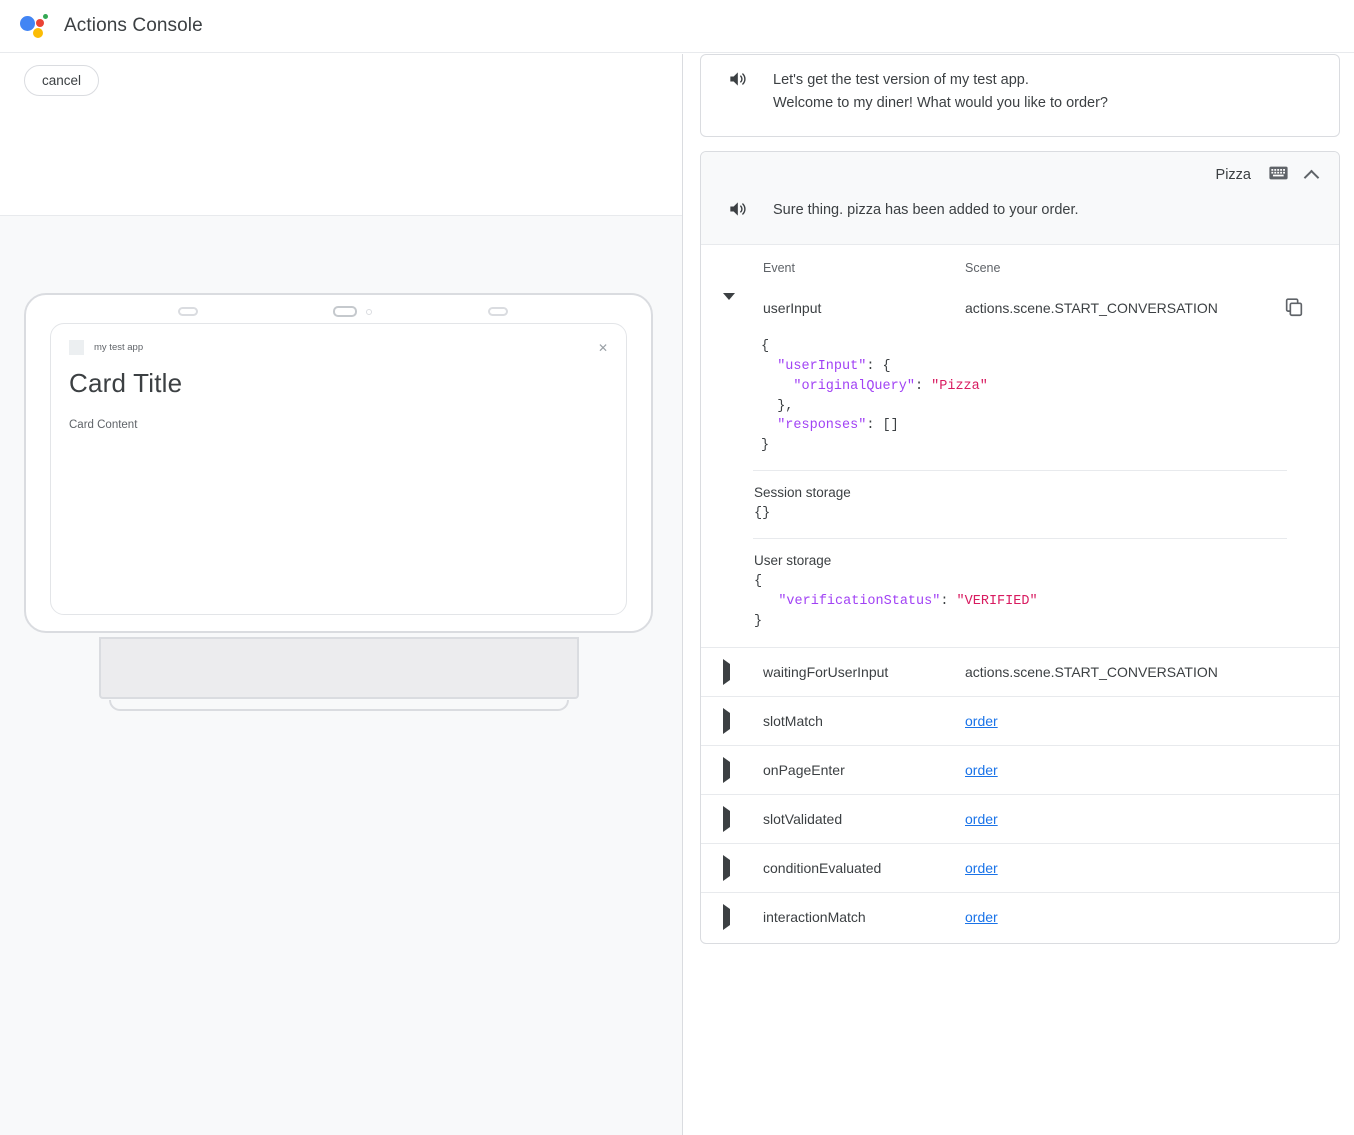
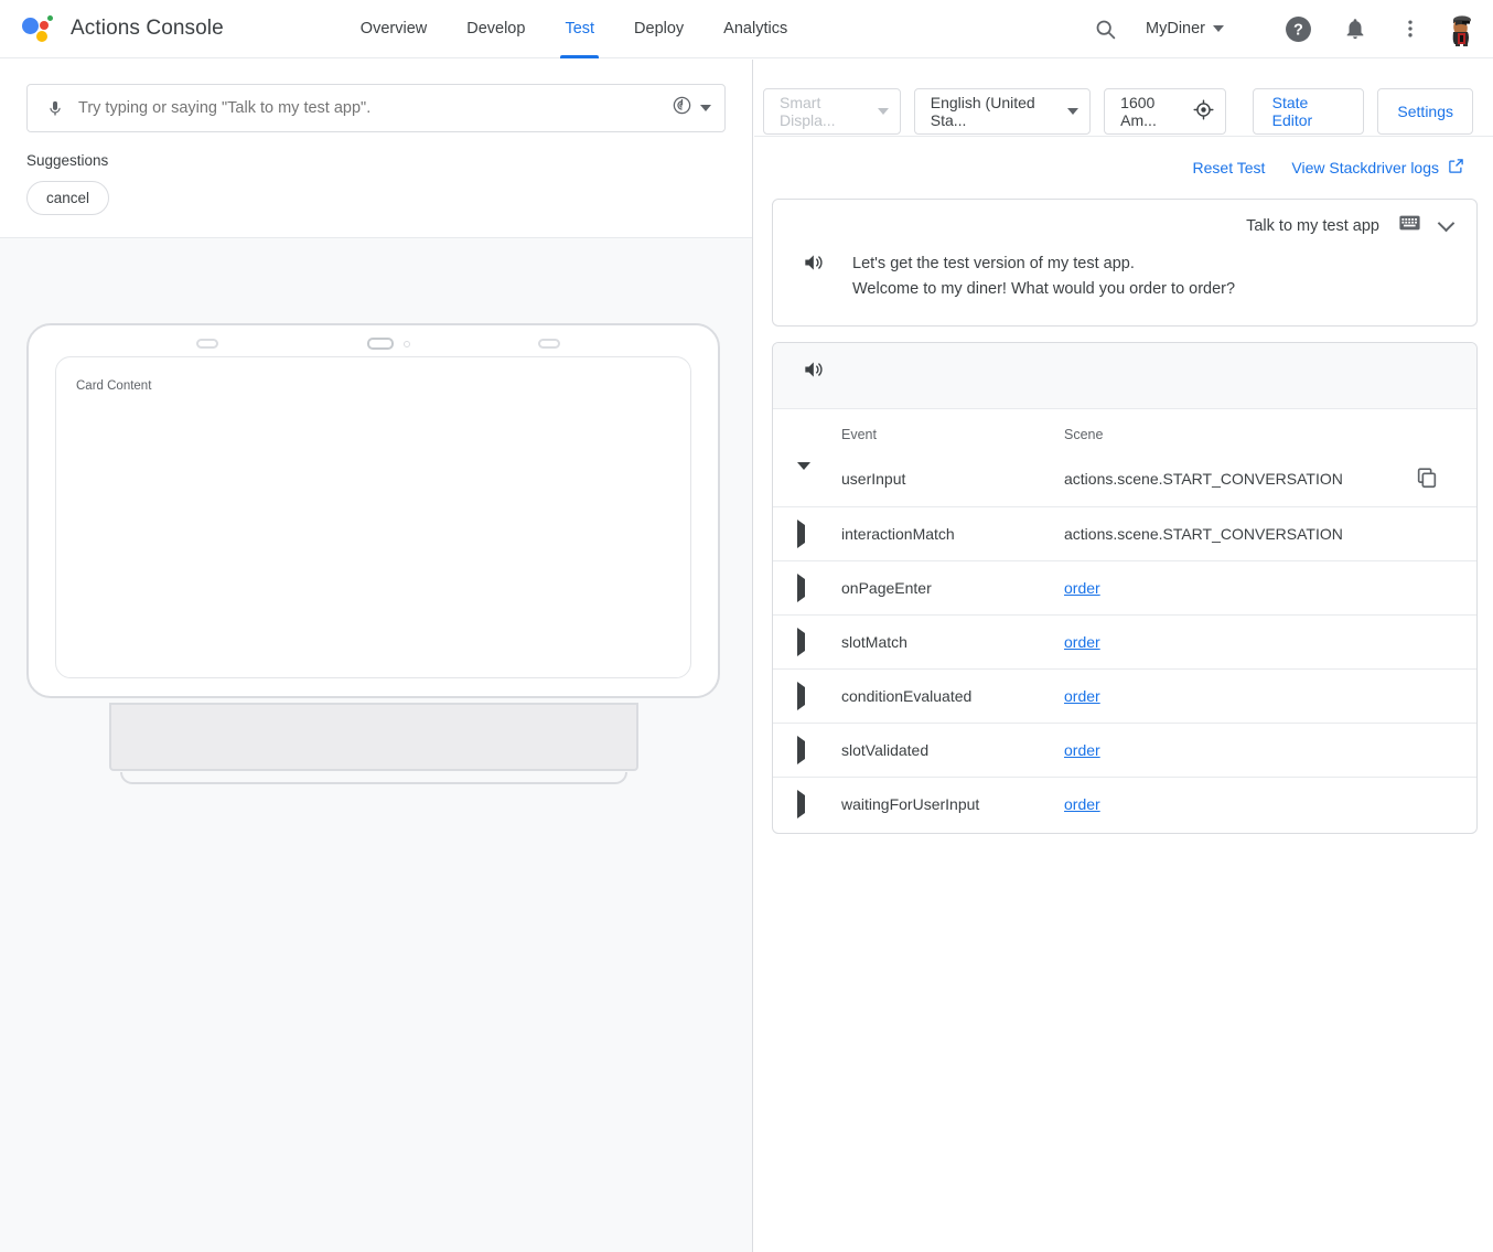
  Actions Console
+ Overview
+ Develop
+ Test
+ Deploy
+ Analytics
+ MyDiner
+ ?
+ Try typing or saying "Talk to my test app".
+ Suggestions
  cancel
- my test app
- ✕
- Card Title
  Card Content
+ Smart Displa...
+ English (United Sta...
+ 1600 Am...
+ State Editor
+ Settings
+ Reset Test
+ View Stackdriver logs
+ Talk to my test app
  Let's get the test version of my test app.
- Welcome to my diner! What would you like to order?
+ Welcome to my diner! What would you order to order?
- Pizza
- Sure thing. pizza has been added to your order.
  Event
  Scene
  userInput
  actions.scene.START_CONVERSATION
- { "userInput": { "originalQuery": "Pizza" }, "responses": [] }
- Session storage
- {}
- User storage
- { "verificationStatus": "VERIFIED" }
- waitingForUserInput
+ interactionMatch
  actions.scene.START_CONVERSATION
- slotMatch
+ onPageEnter
  order
- onPageEnter
+ slotMatch
  order
- slotValidated
+ conditionEvaluated
  order
- conditionEvaluated
+ slotValidated
  order
- interactionMatch
+ waitingForUserInput
  order
